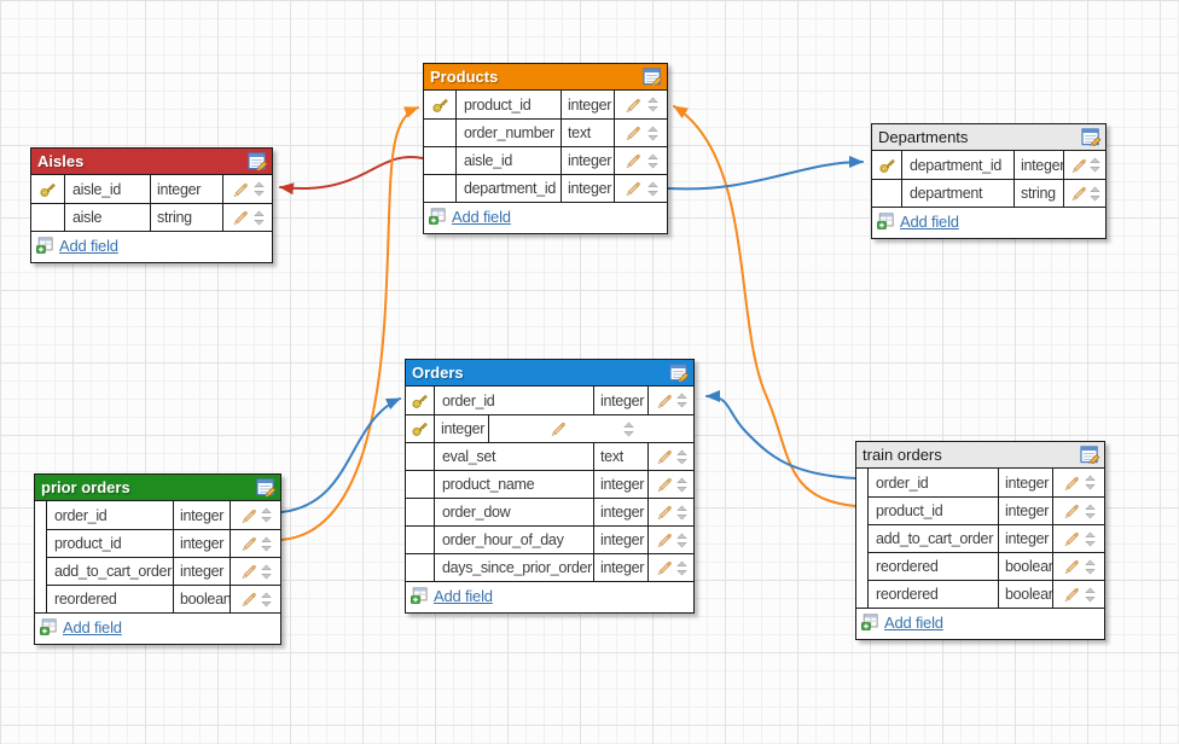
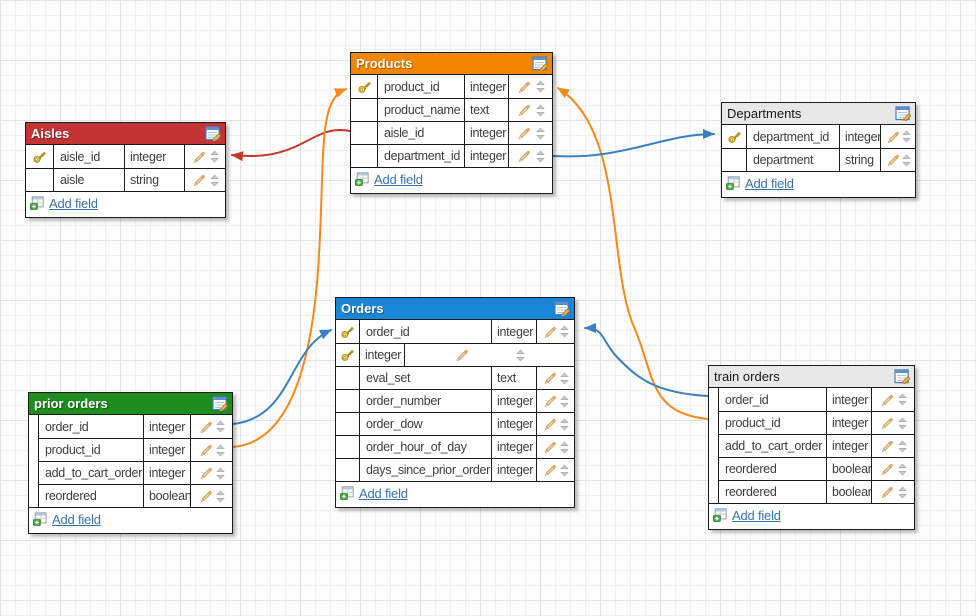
  Products
  product_id
  integer
- order_number
+ product_name
  text
  aisle_id
  integer
  department_id
  integer
  Add field
  Aisles
  aisle_id
  integer
  aisle
  string
  Add field
  Departments
  department_id
  integer
  department
  string
  Add field
  Orders
  order_id
  integer
  integer
  eval_set
  text
- product_name
+ order_number
  integer
  order_dow
  integer
  order_hour_of_day
  integer
  days_since_prior_order
  integer
  Add field
  prior orders
  order_id
  integer
  product_id
  integer
  add_to_cart_order
  integer
  reordered
  boolean
  Add field
  train orders
  order_id
  integer
  product_id
  integer
  add_to_cart_order
  integer
  reordered
  boolea
  reordered
  boolea
  Add field
